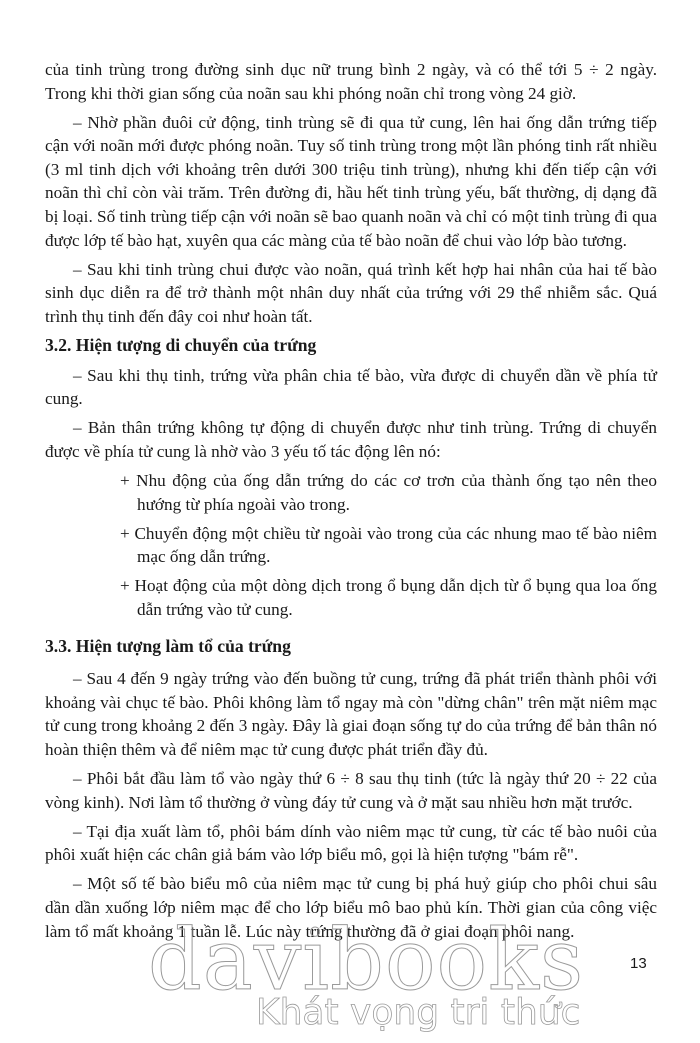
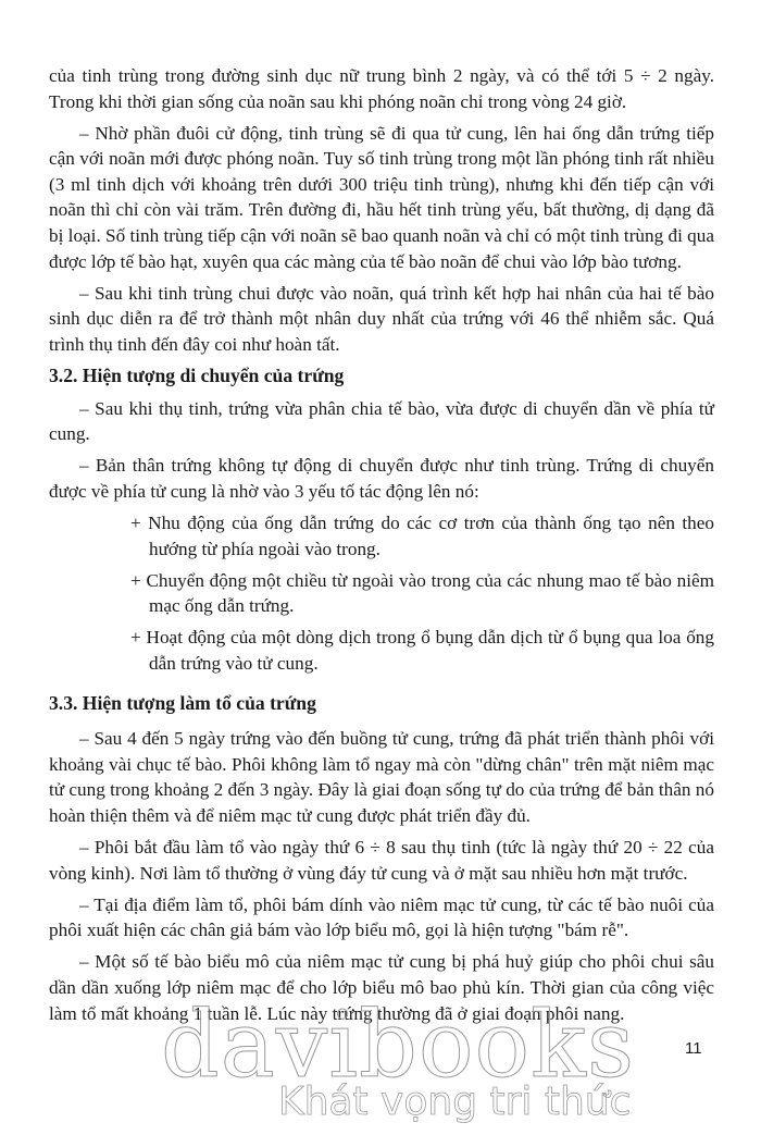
  của tinh trùng trong đường sinh dục nữ trung bình 2 ngày, và có thể tới 5 ÷ 2 ngày. Trong khi thời gian sống của noãn sau khi phóng noãn chỉ trong vòng 24 giờ.
  – Nhờ phần đuôi cử động, tinh trùng sẽ đi qua tử cung, lên hai ống dẫn trứng tiếp cận với noãn mới được phóng noãn. Tuy số tinh trùng trong một lần phóng tinh rất nhiều (3 ml tinh dịch với khoảng trên dưới 300 triệu tinh trùng), nhưng khi đến tiếp cận với noãn thì chỉ còn vài trăm. Trên đường đi, hầu hết tinh trùng yếu, bất thường, dị dạng đã bị loại. Số tinh trùng tiếp cận với noãn sẽ bao quanh noãn và chỉ có một tinh trùng đi qua được lớp tế bào hạt, xuyên qua các màng của tế bào noãn để chui vào lớp bào tương.
- – Sau khi tinh trùng chui được vào noãn, quá trình kết hợp hai nhân của hai tế bào sinh dục diễn ra để trở thành một nhân duy nhất của trứng với 29 thể nhiễm sắc. Quá trình thụ tinh đến đây coi như hoàn tất.
+ – Sau khi tinh trùng chui được vào noãn, quá trình kết hợp hai nhân của hai tế bào sinh dục diễn ra để trở thành một nhân duy nhất của trứng với 46 thể nhiễm sắc. Quá trình thụ tinh đến đây coi như hoàn tất.
  3.2. Hiện tượng di chuyển của trứng
  – Sau khi thụ tinh, trứng vừa phân chia tế bào, vừa được di chuyển dần về phía tử cung.
  – Bản thân trứng không tự động di chuyển được như tinh trùng. Trứng di chuyển được về phía tử cung là nhờ vào 3 yếu tố tác động lên nó:
  + Nhu động của ống dẫn trứng do các cơ trơn của thành ống tạo nên theo hướng từ phía ngoài vào trong.
  + Chuyển động một chiều từ ngoài vào trong của các nhung mao tế bào niêm mạc ống dẫn trứng.
  + Hoạt động của một dòng dịch trong ổ bụng dẫn dịch từ ổ bụng qua loa ống dẫn trứng vào tử cung.
  3.3. Hiện tượng làm tổ của trứng
- – Sau 4 đến 9 ngày trứng vào đến buồng tử cung, trứng đã phát triển thành phôi với khoảng vài chục tế bào. Phôi không làm tổ ngay mà còn "dừng chân" trên mặt niêm mạc tử cung trong khoảng 2 đến 3 ngày. Đây là giai đoạn sống tự do của trứng để bản thân nó hoàn thiện thêm và để niêm mạc tử cung được phát triển đầy đủ.
+ – Sau 4 đến 5 ngày trứng vào đến buồng tử cung, trứng đã phát triển thành phôi với khoảng vài chục tế bào. Phôi không làm tổ ngay mà còn "dừng chân" trên mặt niêm mạc tử cung trong khoảng 2 đến 3 ngày. Đây là giai đoạn sống tự do của trứng để bản thân nó hoàn thiện thêm và để niêm mạc tử cung được phát triển đầy đủ.
  – Phôi bắt đầu làm tổ vào ngày thứ 6 ÷ 8 sau thụ tinh (tức là ngày thứ 20 ÷ 22 của vòng kinh). Nơi làm tổ thường ở vùng đáy tử cung và ở mặt sau nhiều hơn mặt trước.
- – Tại địa xuất làm tổ, phôi bám dính vào niêm mạc tử cung, từ các tế bào nuôi của phôi xuất hiện các chân giả bám vào lớp biểu mô, gọi là hiện tượng "bám rễ".
+ – Tại địa điểm làm tổ, phôi bám dính vào niêm mạc tử cung, từ các tế bào nuôi của phôi xuất hiện các chân giả bám vào lớp biểu mô, gọi là hiện tượng "bám rễ".
  – Một số tế bào biểu mô của niêm mạc tử cung bị phá huỷ giúp cho phôi chui sâu dần dần xuống lớp niêm mạc để cho lớp biểu mô bao phủ kín. Thời gian của công việc làm tổ mất khoảng 1 tuần lễ. Lúc này trứng thường đã ở giai đoạn phôi nang.
  davibooks
  Khát vọng tri thức
- 13
+ 11
